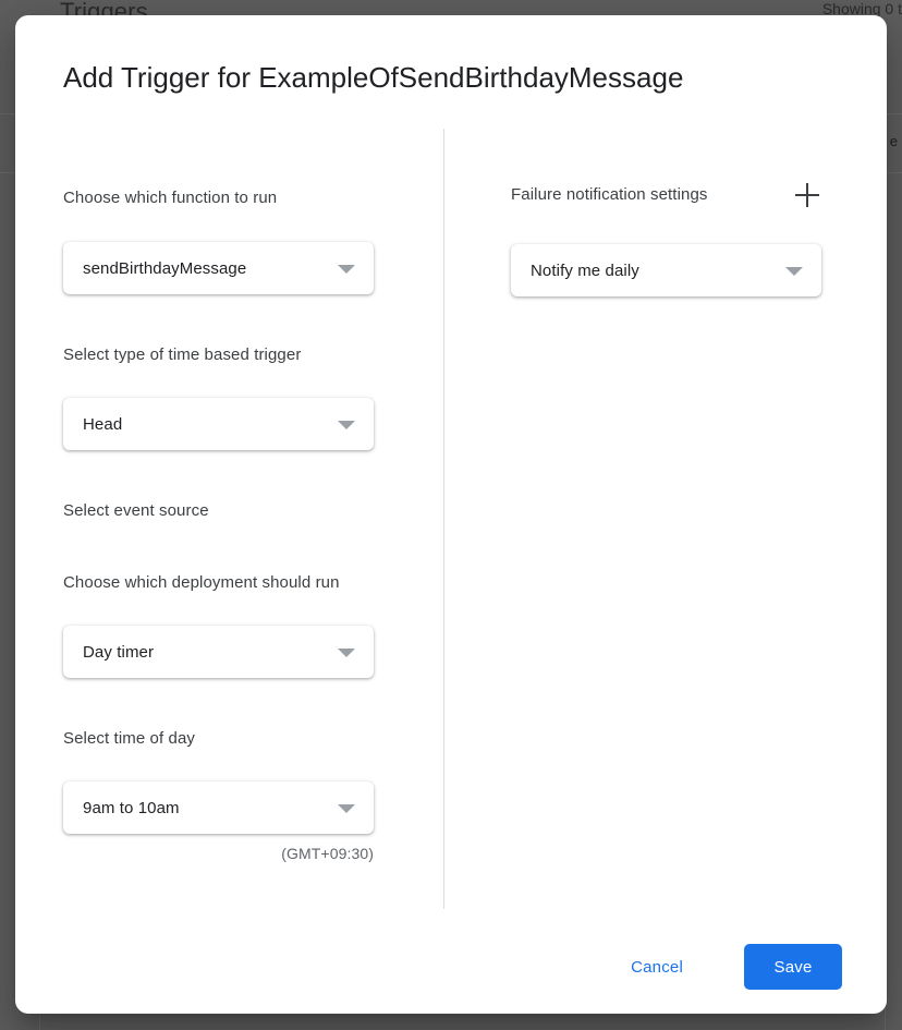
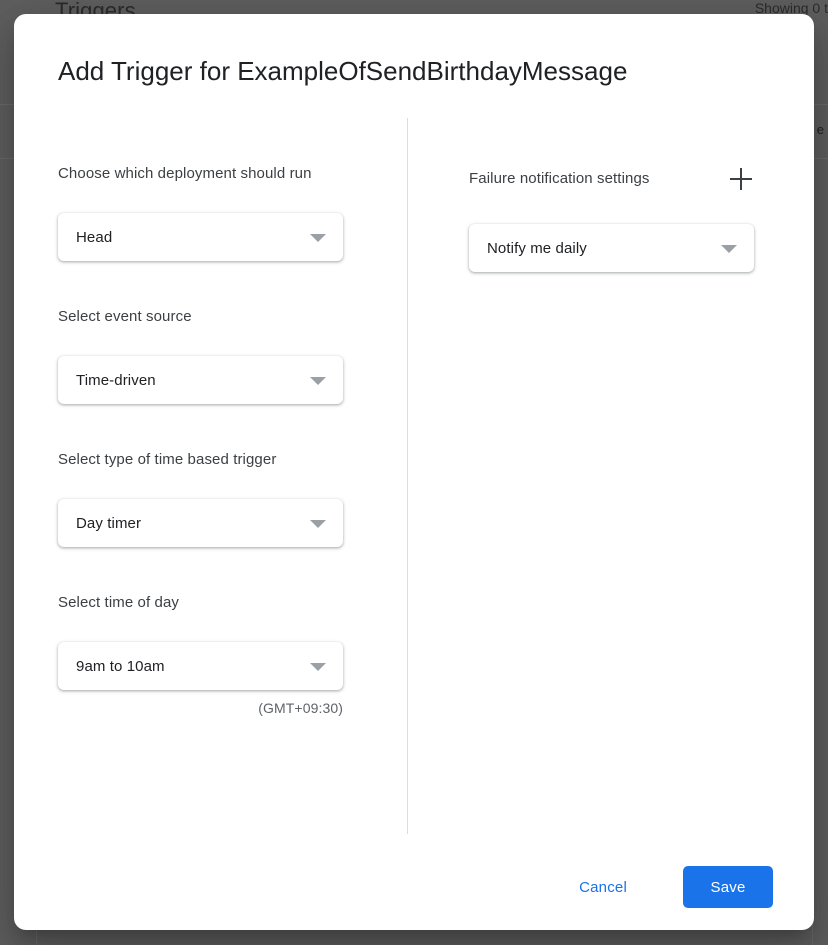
  Triggers
  Showing 0 t
  e
  Add Trigger for ExampleOfSendBirthdayMessage
- Choose which function to run
- sendBirthdayMessage
- Select type of time based trigger
+ Choose which deployment should run
  Head
  Select event source
+ Time-driven
- Choose which deployment should run
+ Select type of time based trigger
  Day timer
  Select time of day
  9am to 10am
  (GMT+09:30)
  Failure notification settings
  Notify me daily
  Cancel
  Save
